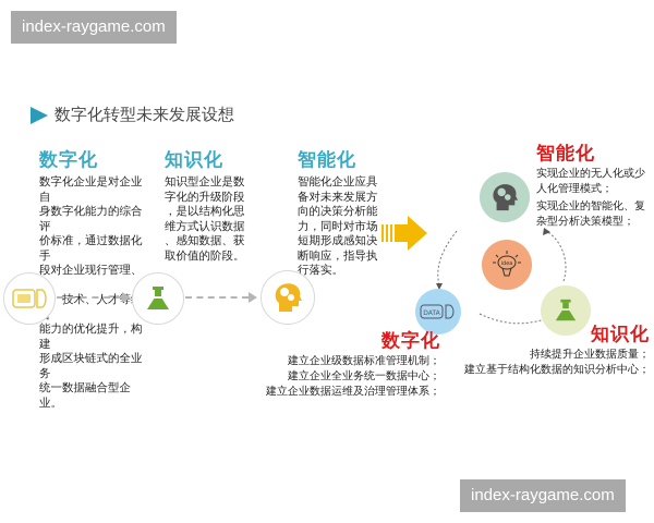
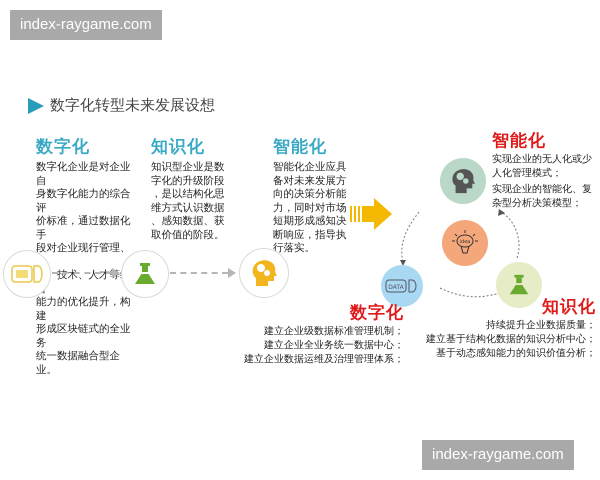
  index-raygame.com
  数字化转型未来发展设想
  数字化
  数字化企业是对企业自
  身数字化能力的综合评
  价标准，通过数据化手
  段对企业现行管理、
  、技术、人才等
  能力的优化提升，构建
  形成区块链式的全业务
  统一数据融合型企业。
  知识化
  知识型企业是数
  字化的升级阶段
  ，是以结构化思
  维方式认识数据
  、感知数据、获
  取价值的阶段。
  智能化
  智能化企业应具
  备对未来发展方
  向的决策分析能
  力，同时对市场
  短期形成感知决
  断响应，指导执
  行落实。
  智能化
  实现企业的无人化或少
  人化管理模式；
  实现企业的智能化、复
  杂型分析决策模型；
  数字化
  建立企业级数据标准管理机制；
  建立企业全业务统一数据中心；
  建立企业数据运维及治理管理体系；
  知识化
  持续提升企业数据质量；
  建立基于结构化数据的知识分析中心；
+ 基于动态感知能力的知识价值分析；
  index-raygame.com
